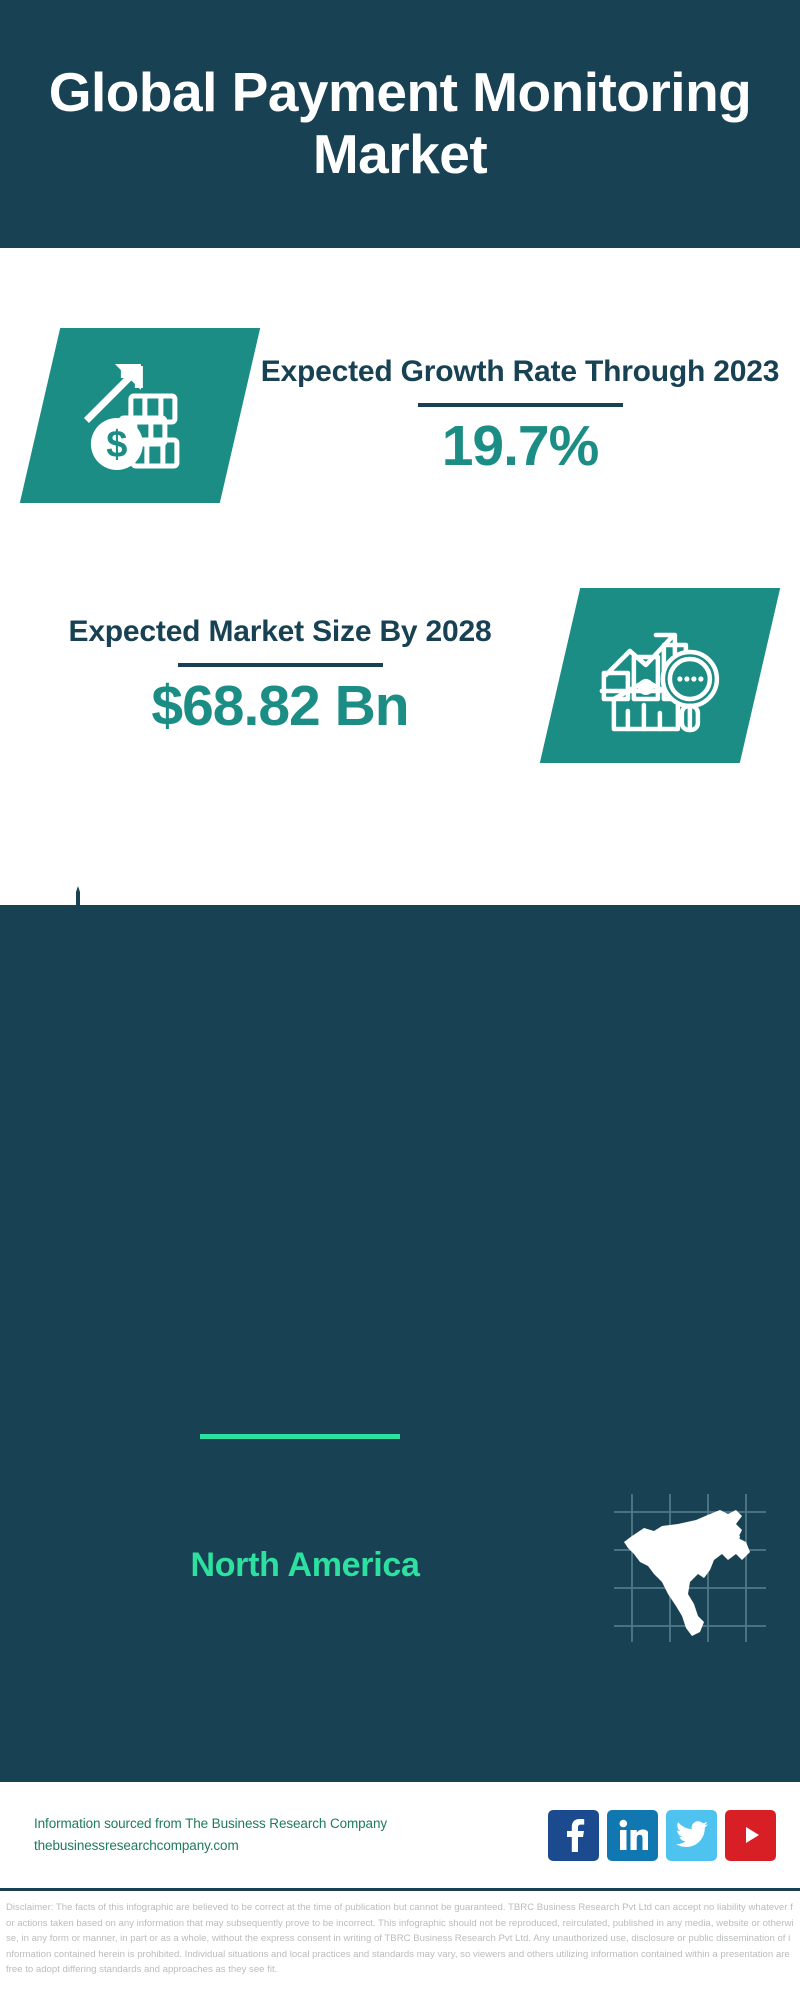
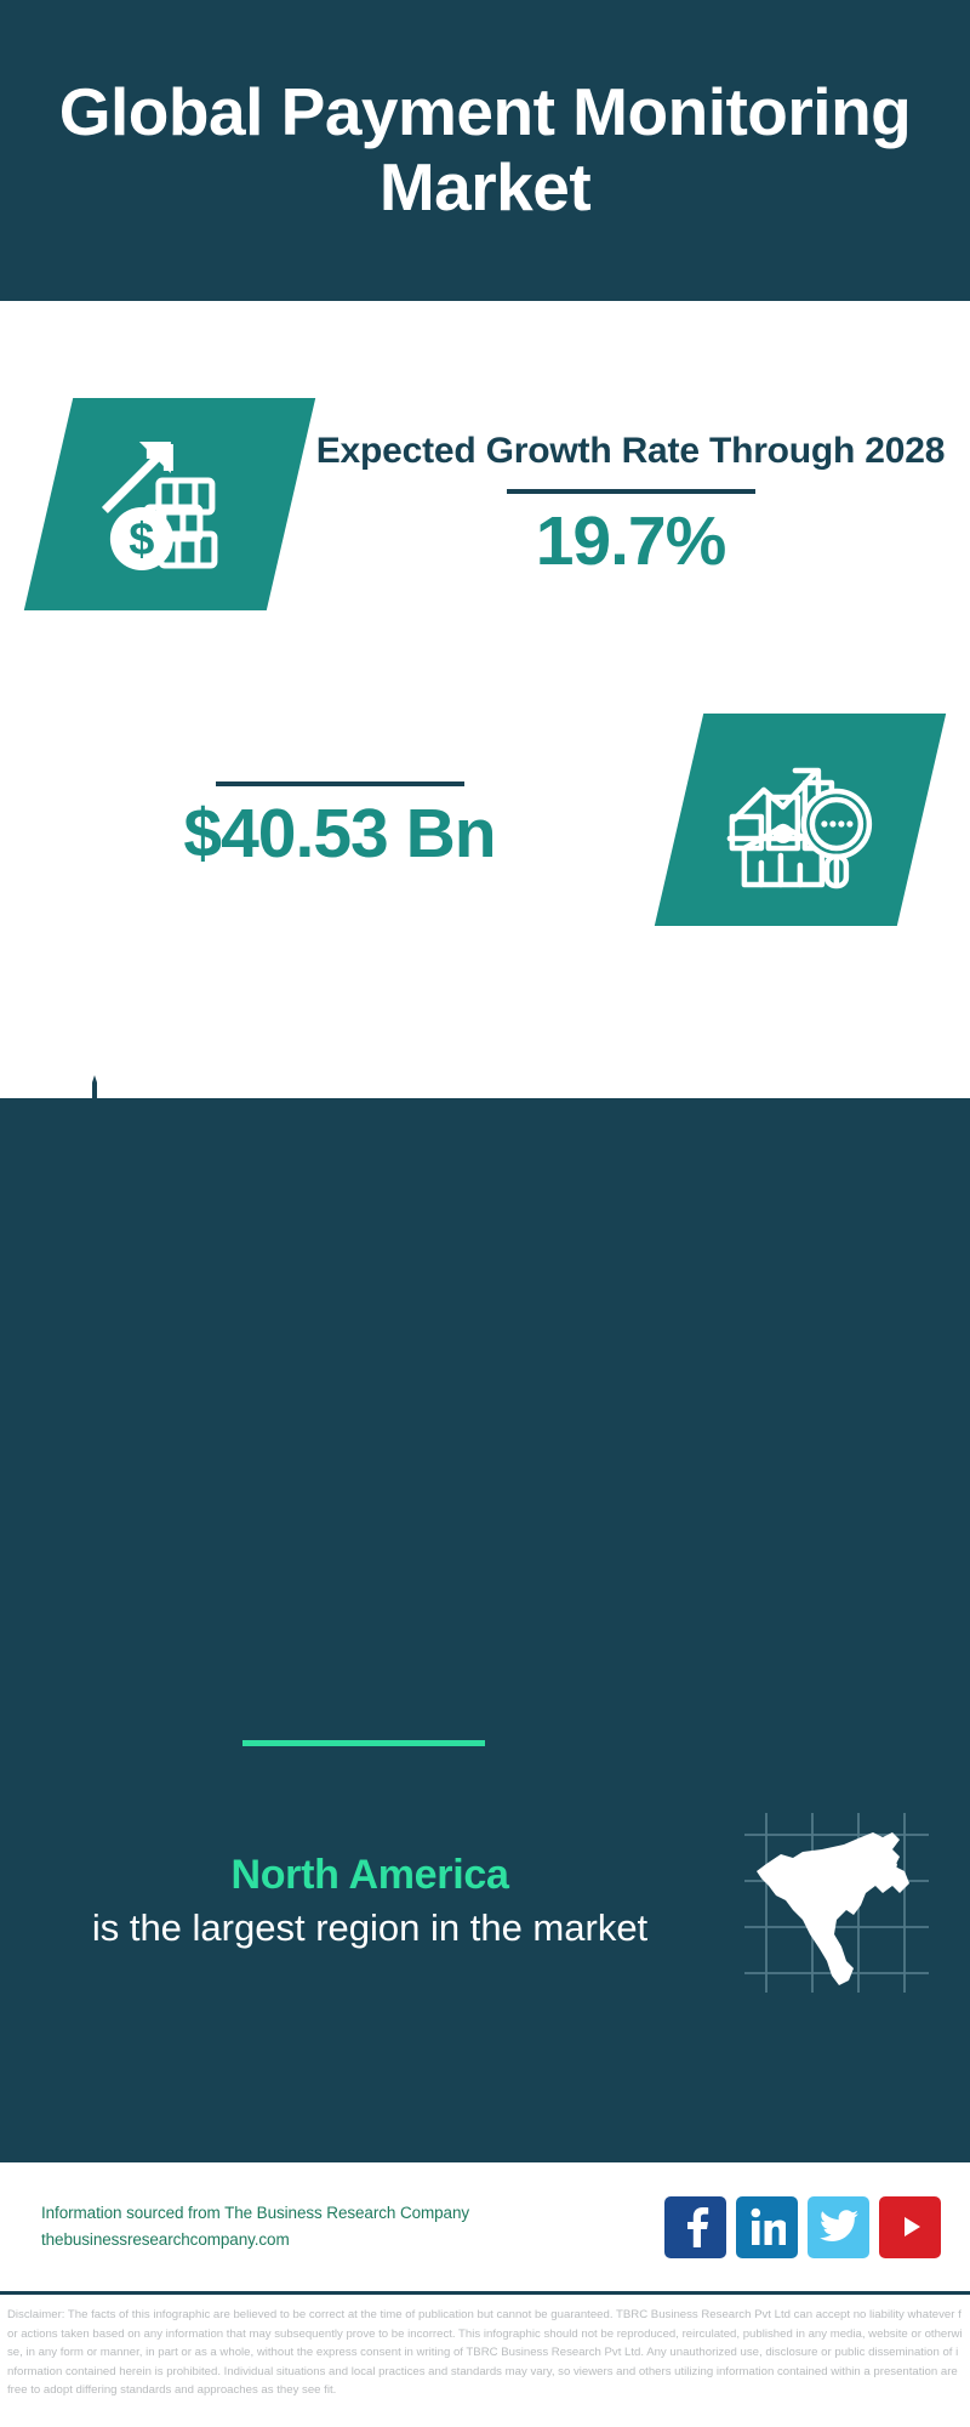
  Global Payment Monitoring Market
- Expected Growth Rate Through 2023
+ Expected Growth Rate Through 2028
  19.7%
- Expected Market Size By 2028
- $68.82 Bn
+ $40.53 Bn
  North America
+ is the largest region in the market
  Information sourced from The Business Research Company
  thebusinessresearchcompany.com
  Disclaimer: The facts of this infographic are believed to be correct at the time of publication but cannot be guaranteed. TBRC Business Research Pvt Ltd can accept no liability whatever for actions taken based on any information that may subsequently prove to be incorrect. This infographic should not be reproduced, reirculated, published in any media, website or otherwise, in any form or manner, in part or as a whole, without the express consent in writing of TBRC Business Research Pvt Ltd. Any unauthorized use, disclosure or public dissemination of information contained herein is prohibited. Individual situations and local practices and standards may vary, so viewers and others utilizing information contained within a presentation are free to adopt differing standards and approaches as they see fit.
